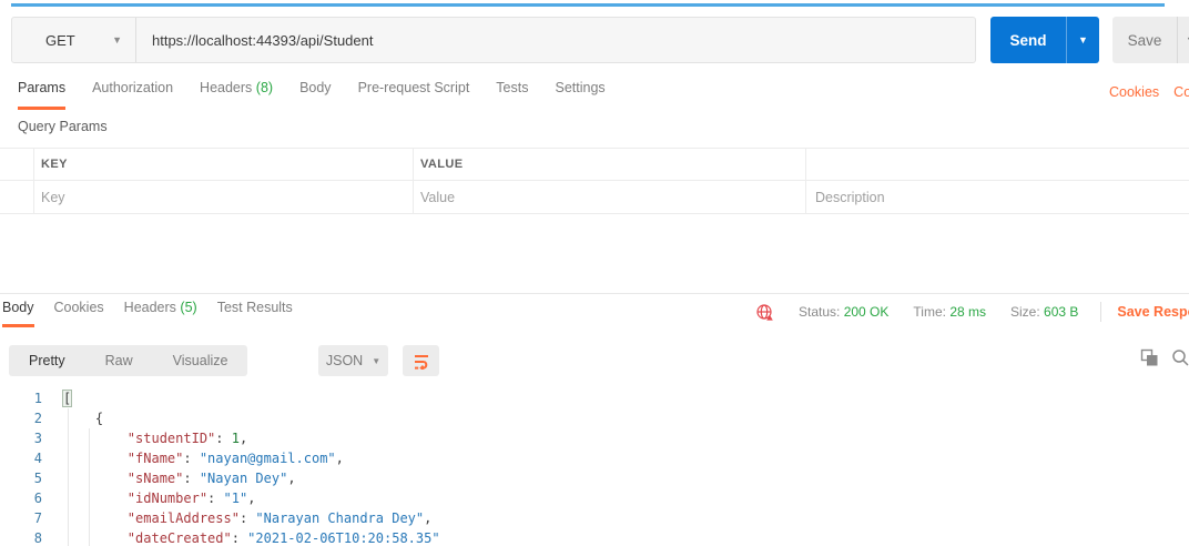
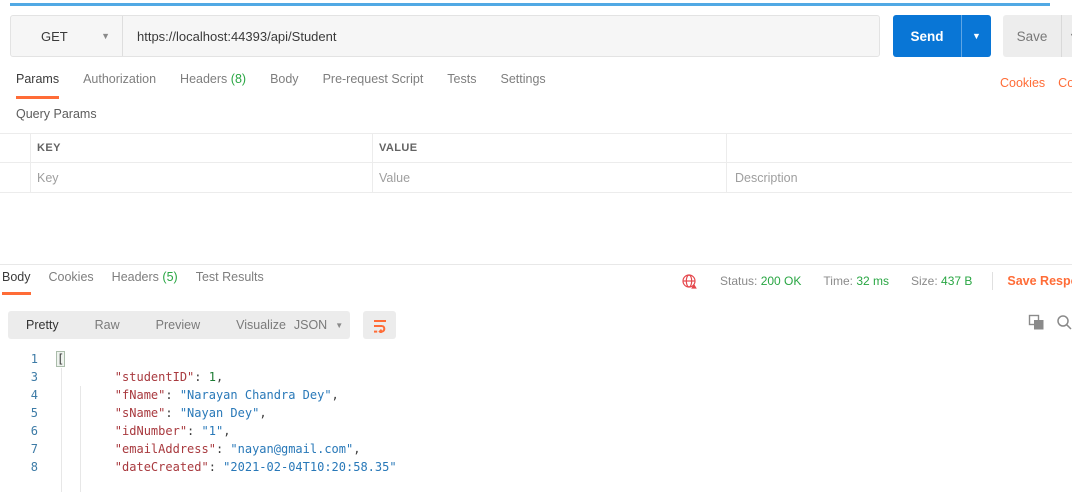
  GET
  ▼
  https://localhost:44393/api/Student
  Send
  ▼
  Save
  Params
  Authorization
  Headers (8)
  Body
  Pre-request Script
  Tests
  Settings
  Cookies
  Query Params
  KEY
  VALUE
  Key
  Value
  Description
  Body
  Cookies
  Headers (5)
  Test Results
  Status: 200 OK
- Time: 28 ms
+ Time: 32 ms
- Size: 603 B
+ Size: 437 B
  Pretty
  Raw
+ Preview
  Visualize
  JSON
  ▼
  1
  [
- 2
- {
  3
  "studentID": 1,
  4
- "fName": "nayan@gmail.com",
+ "fName": "Narayan Chandra Dey",
  5
  "sName": "Nayan Dey",
  6
  "idNumber": "1",
  7
- "emailAddress": "Narayan Chandra Dey",
+ "emailAddress": "nayan@gmail.com",
  8
- "dateCreated": "2021-02-06T10:20:58.35"
+ "dateCreated": "2021-02-04T10:20:58.35"
